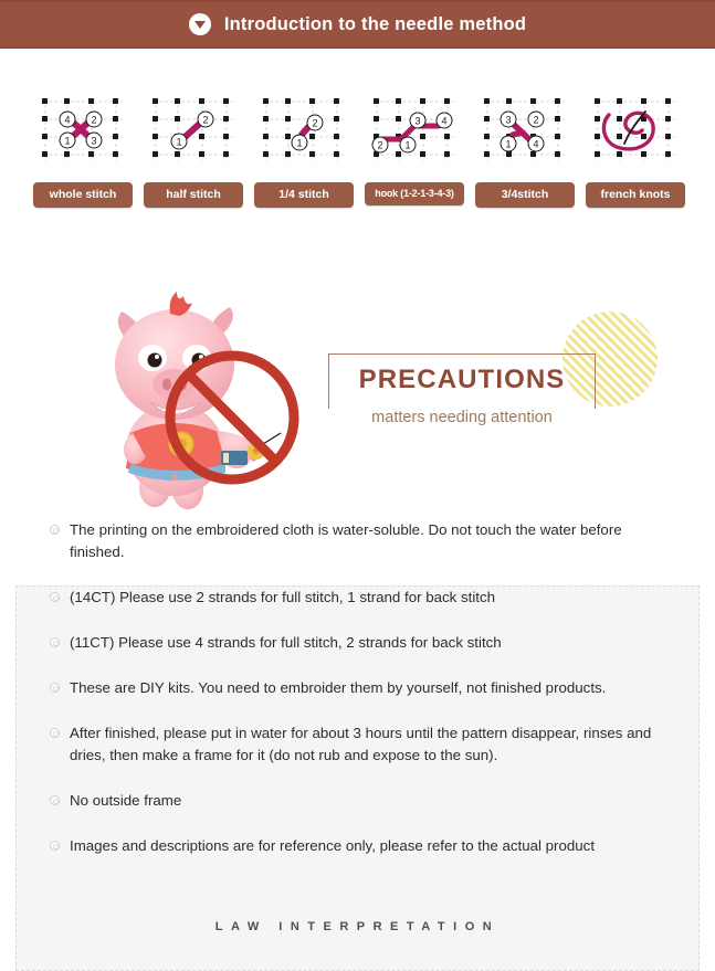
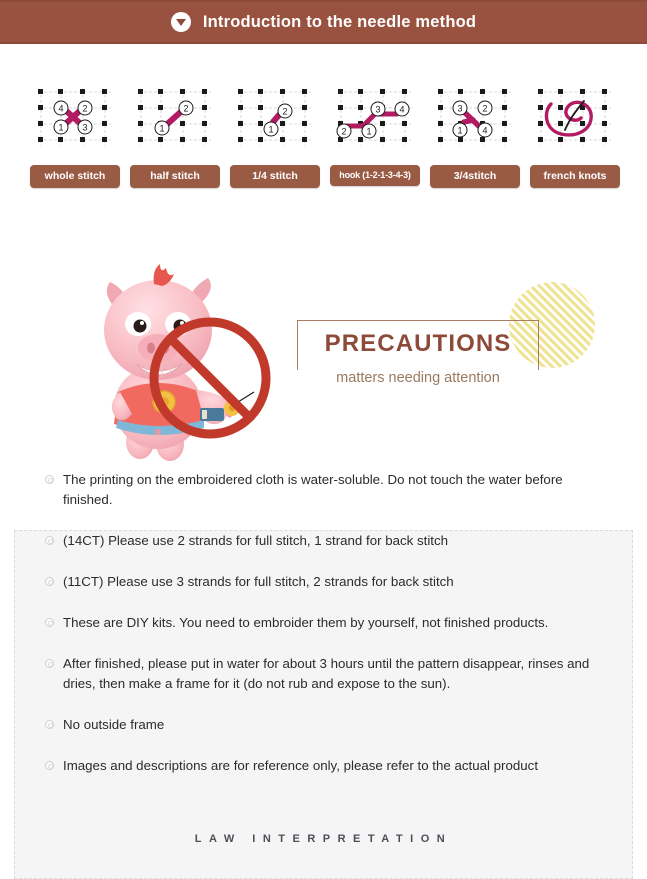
  Introduction to the needle method
  4
  2
  1
  3
  whole stitch
  2
  1
  half stitch
  2
  1
  1/4 stitch
  3
  4
  2
  1
  hook (1-2-1-3-4-3)
  3
  2
  1
  4
  3/4stitch
  french knots
  PRECAUTIONS
  matters needing attention
  The printing on the embroidered cloth is water-soluble. Do not touch the water before finished.
  (14CT) Please use 2 strands for full stitch, 1 strand for back stitch
- (11CT) Please use 4 strands for full stitch, 2 strands for back stitch
+ (11CT) Please use 3 strands for full stitch, 2 strands for back stitch
  These are DIY kits. You need to embroider them by yourself, not finished products.
  After finished, please put in water for about 3 hours until the pattern disappear, rinses and dries, then make a frame for it (do not rub and expose to the sun).
  No outside frame
  Images and descriptions are for reference only, please refer to the actual product
  LAW INTERPRETATION
